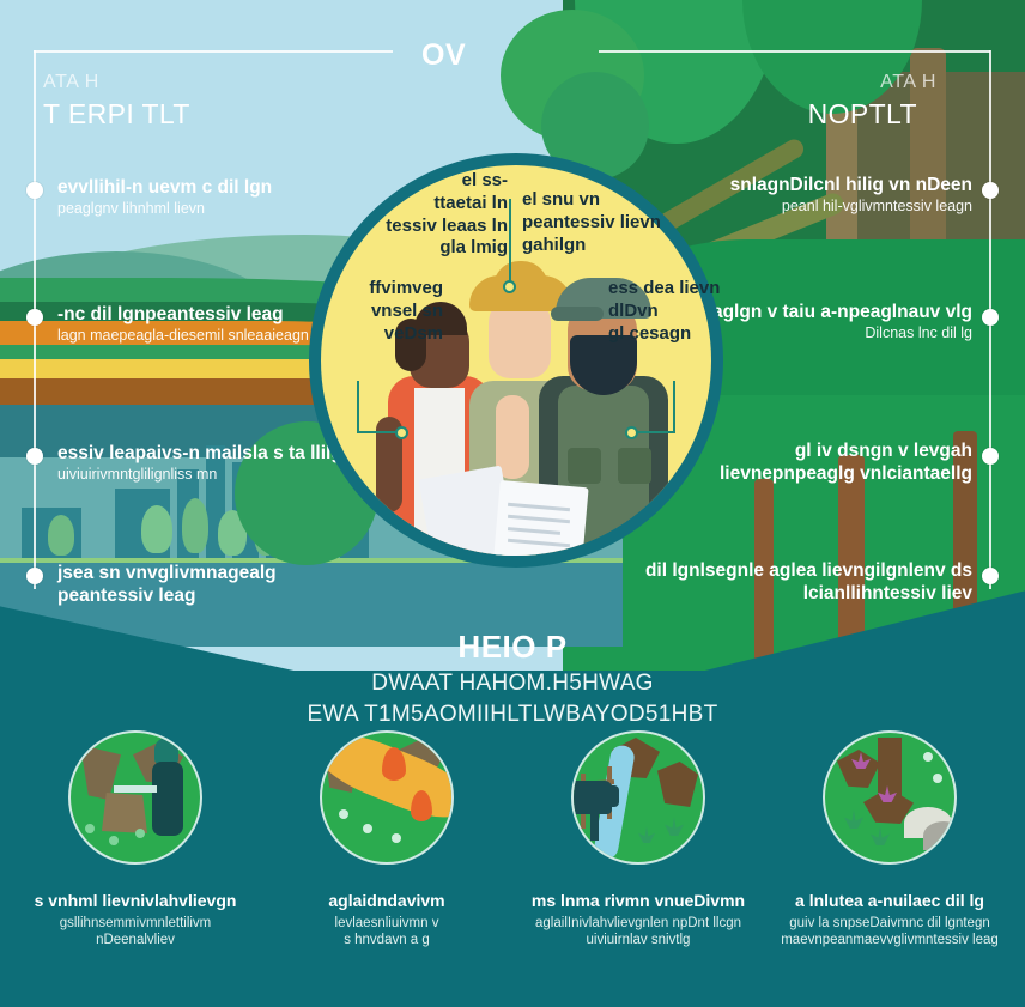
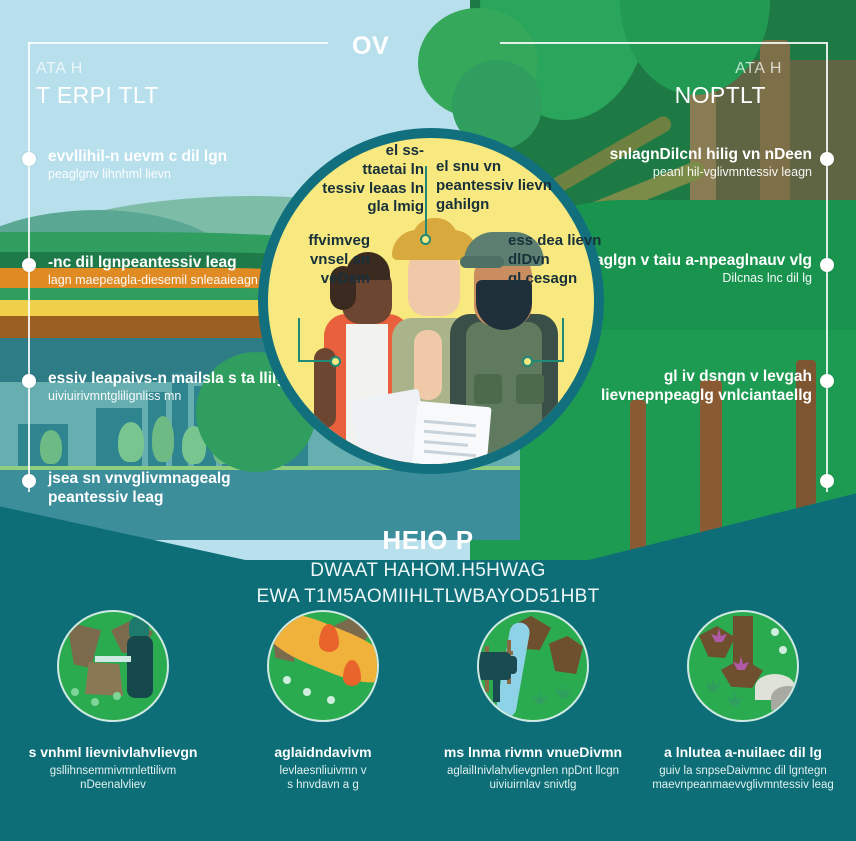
  OV
  ATA H
  T ERPI TLT
  evvllihil-n uevm c dil lgn
  peaglgnv lihnhml lievn
  -nc dil lgnpeantessiv leag
  lagn maepeagla-diesemil snleaaieagn
  essiv leapaivs-n mailsla s ta llil
  uiviuirivmntglilignliss mn
  jsea sn vnvglivmnagealg peantessiv leag
  ATA H
  NOPTLT
  snlagnDilcnl hilig vn nDeen
  peanl hil-vglivmntessiv leagn
  glgn v taiu a-npeaglnauv vlg
  Dilcnas lnc dil lg
  gl iv dsngn v levgah lievnepnpeaglg vnlciantaellg
- dil lgnlsegnle aglea lievngilgnlenv ds lcianllihntessiv liev
  el ss-
  ttaetai ln
  tessiv leaas ln
  gla lmig
  el snu vn
  peantessiv lievn
  gahilgn
  ffvimveg
  vnsel sn
  veDsm
  ess dea lievn
  dlDvn
  gl cesagn
  HEIO P
  DWAAT HAHOM.H5HWAG
  EWA T1M5AOMIIHLTLWBAYOD51HBT
  s vnhml lievnivlahvlievgn
  gsllihnsemmivmnlettilivm
  nDeenalvliev
  aglaidndavivm
  levlaesnliuivmn v
  s hnvdavn a g
  ms lnma rivmn vnueDivmn
  aglailInivlahvlievgnlen npDnt llcgn
  uiviuirnlav snivtlg
  a lnlutea a-nuilaec dil lg
  guiv la snpseDaivmnc dil lgntegn
  maevnpeanmaevvglivmntessiv leag
